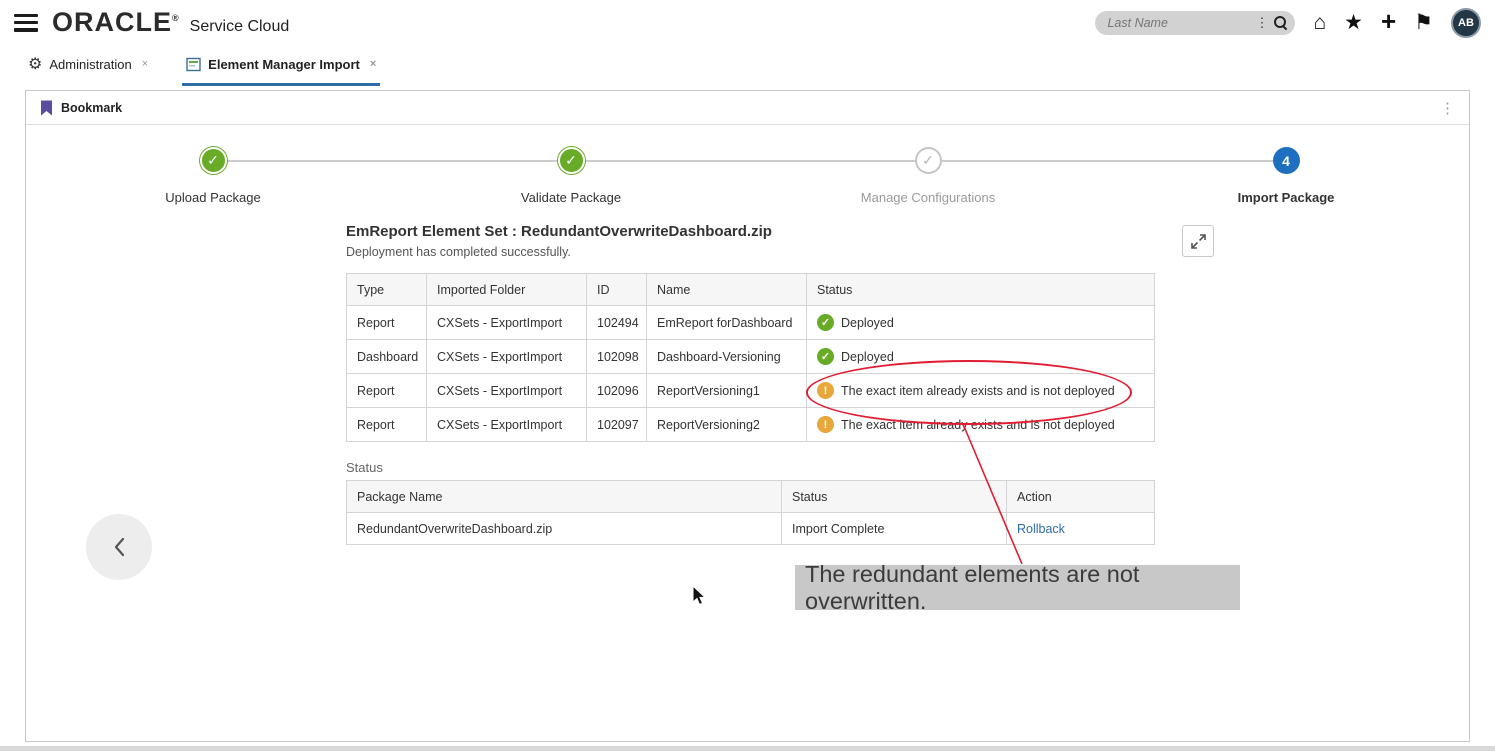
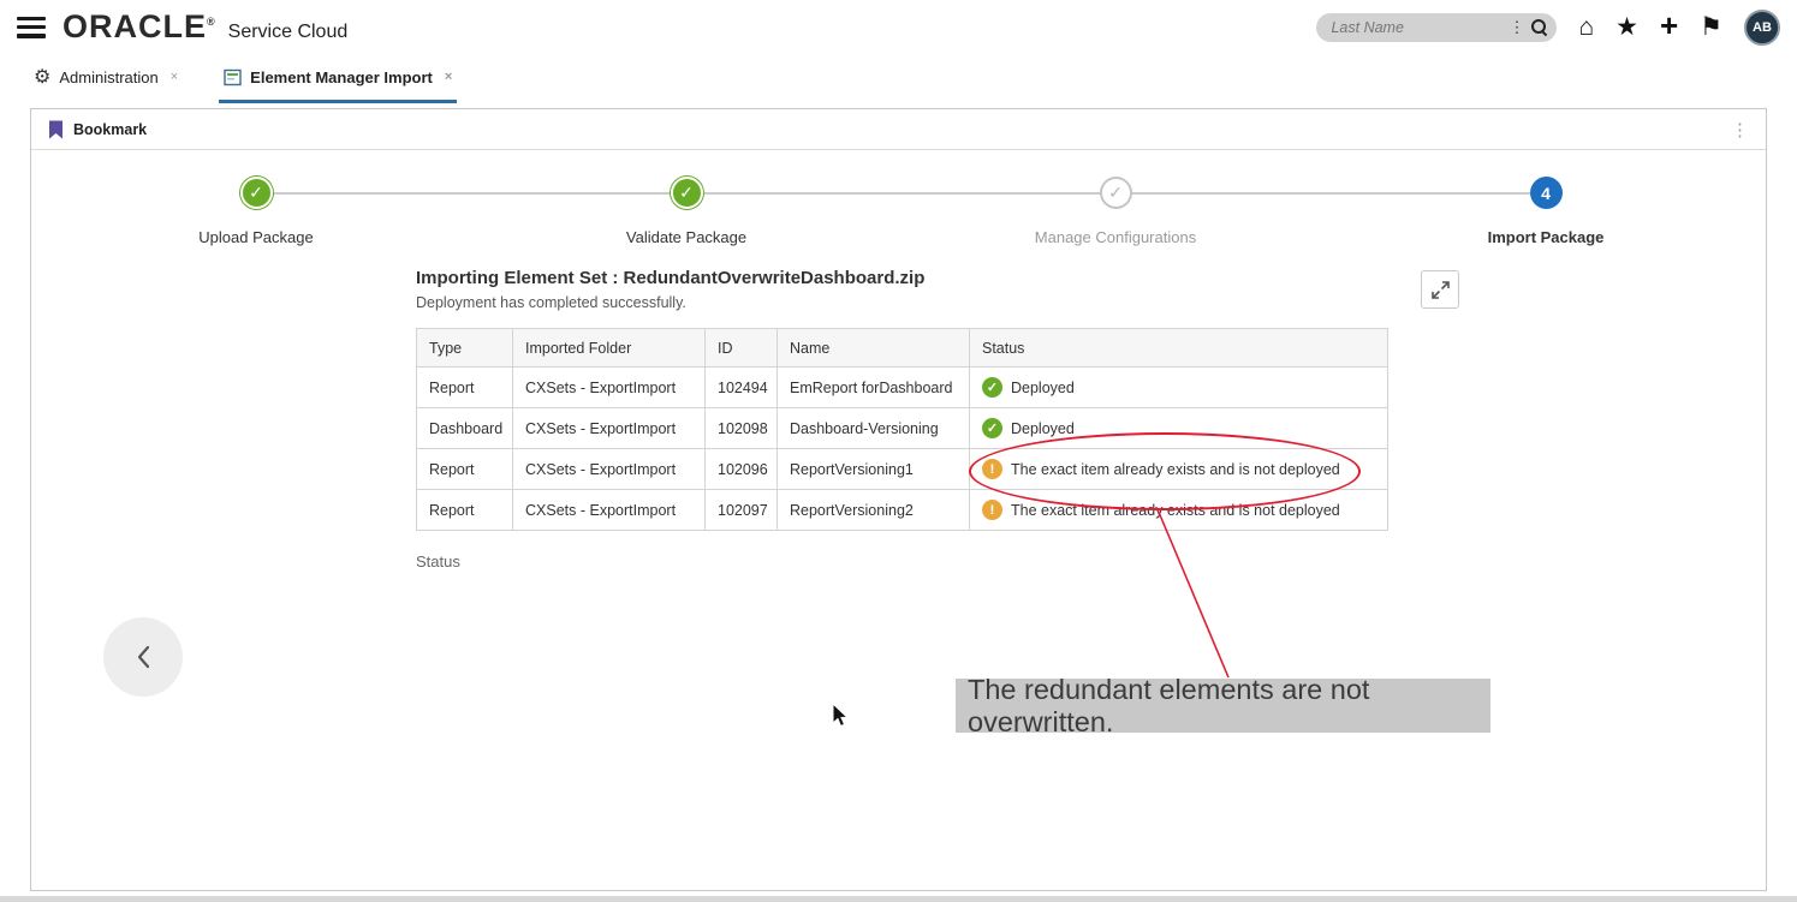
  ORACLE®
  Service Cloud
  Last Name
  ⋮
  ⌂
  ★
  +
  ⚑
  AB
  ⚙
  Administration
  ×
  Element Manager Import
  ×
  Bookmark
  ⋮
  ✓
  Upload Package
  ✓
  Validate Package
  ✓
  Manage Configurations
  4
  Import Package
- EmReport Element Set : RedundantOverwriteDashboard.zip
+ Importing Element Set : RedundantOverwriteDashboard.zip
  Deployment has completed successfully.
  Type	Imported Folder	ID	Name	Status
  Report	CXSets - ExportImport	102494	EmReport forDashboard	✓ Deployed
  Dashboard	CXSets - ExportImport	102098	Dashboard-Versioning	✓ Deployed
  Report	CXSets - ExportImport	102096	ReportVersioning1	! The exact item already exists and is not deployed
  Report	CXSets - ExportImport	102097	ReportVersioning2	! The exact item already exists and is not deployed
  Status
- Package Name	Status	Action
- RedundantOverwriteDashboard.zip	Import Complete	Rollback
  The redundant elements are not overwritten.
